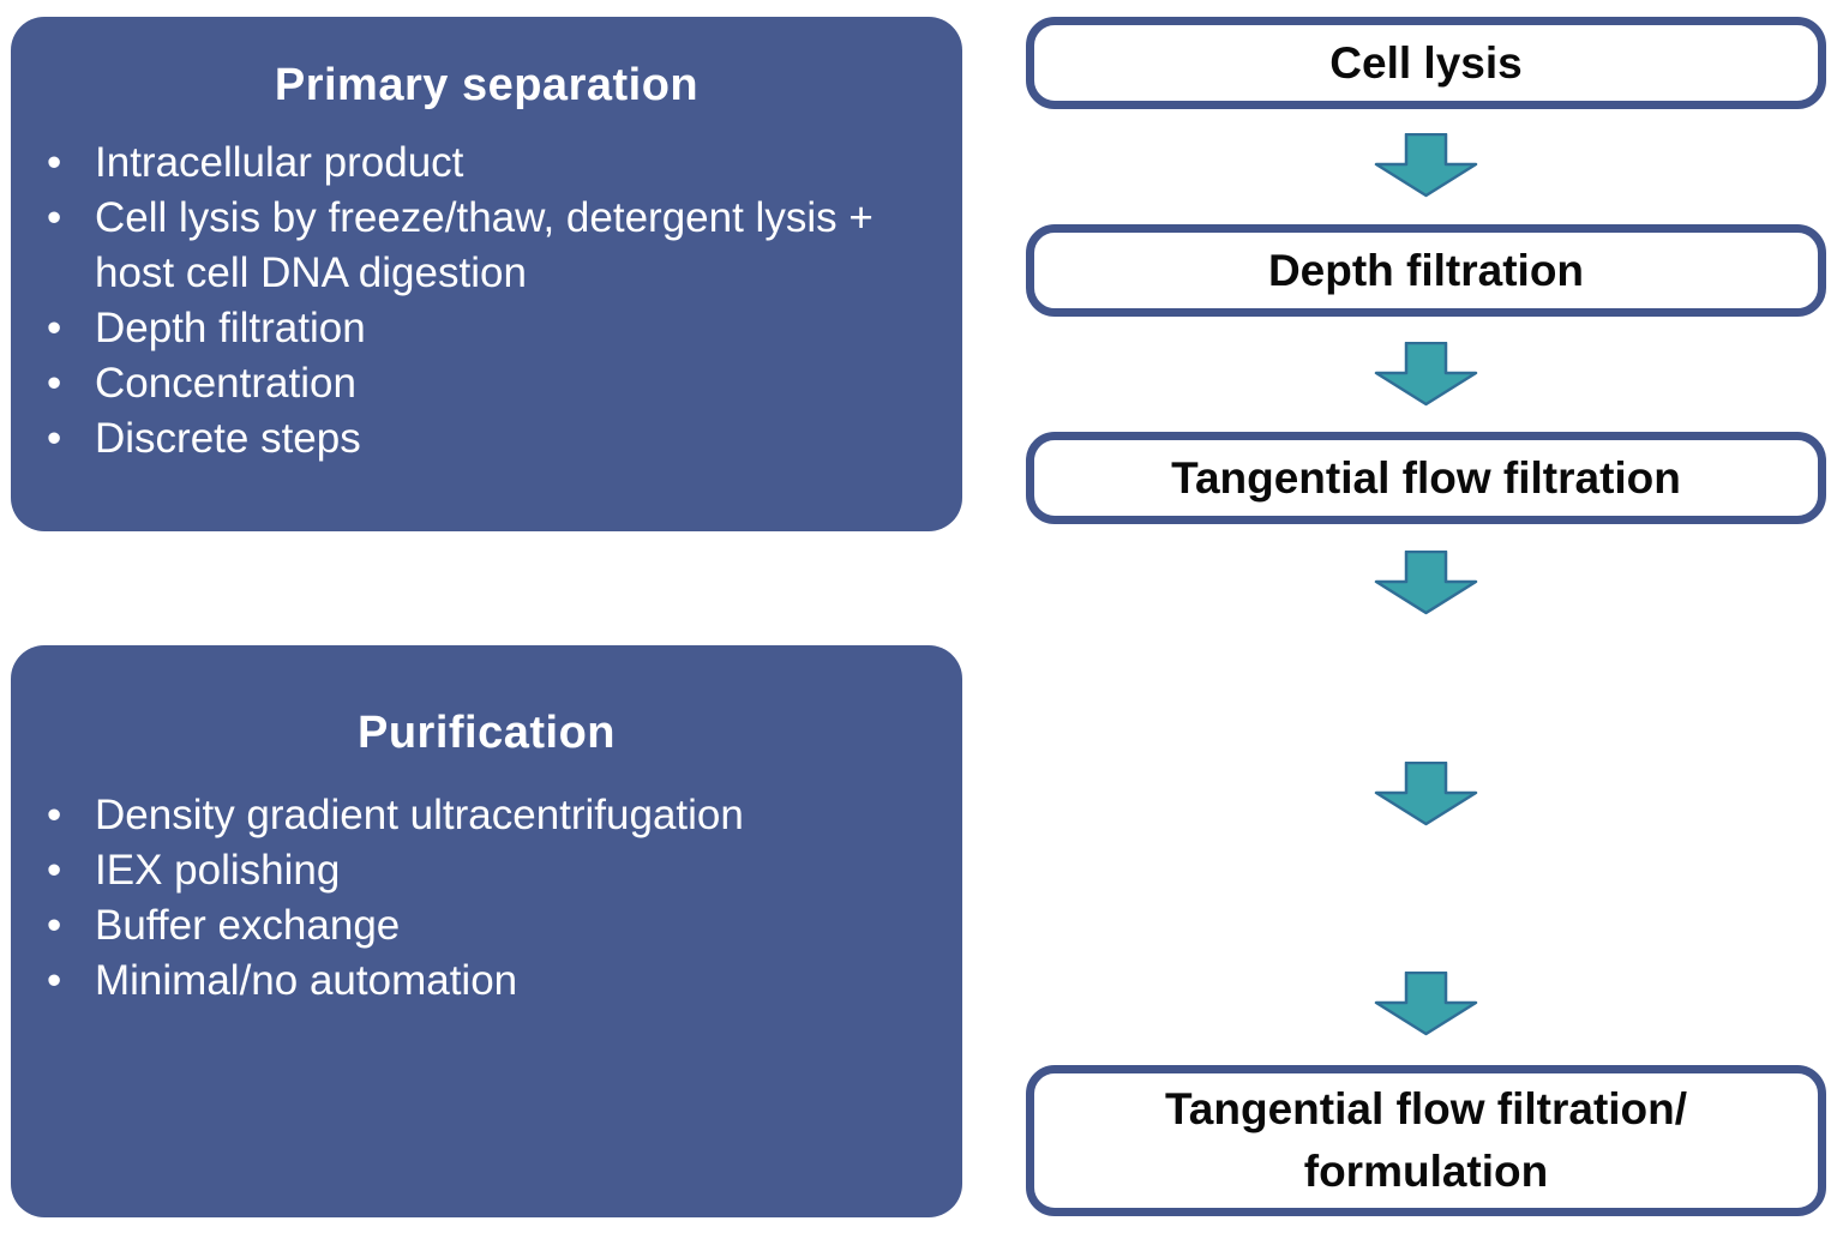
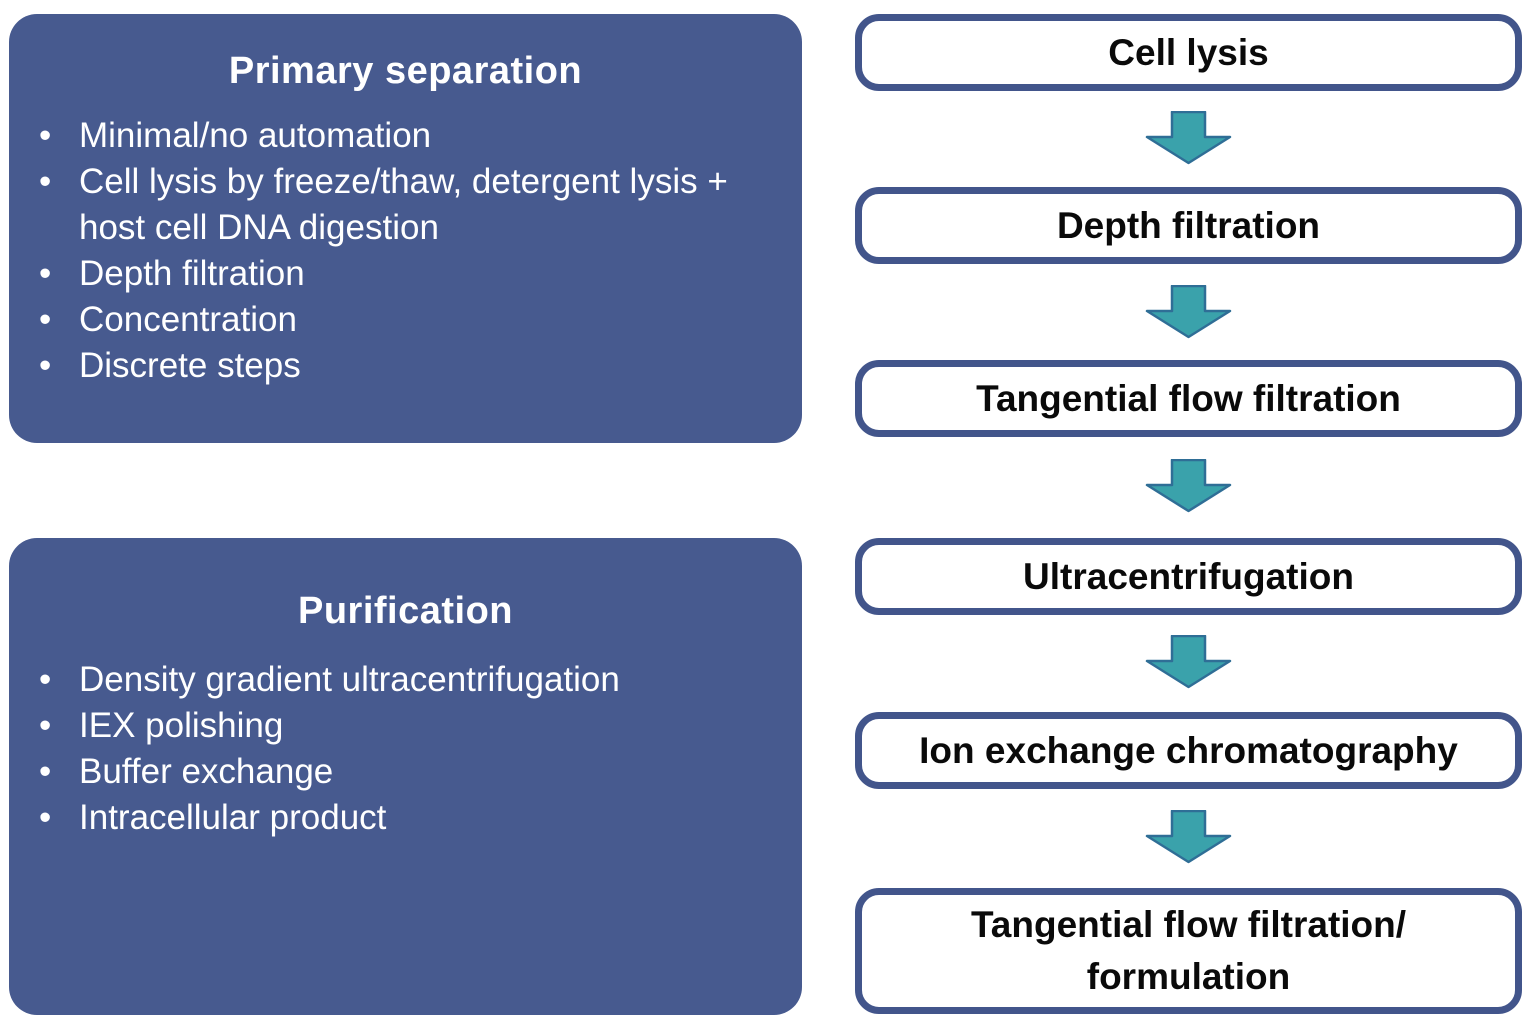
  Primary separation
  •
- Intracellular product
+ Minimal/no automation
  •
  Cell lysis by freeze/thaw, detergent lysis + host cell DNA digestion
  •
  Depth filtration
  •
  Concentration
  •
  Discrete steps
  Purification
  •
  Density gradient ultracentrifugation
  •
  IEX polishing
  •
  Buffer exchange
  •
- Minimal/no automation
+ Intracellular product
  Cell lysis
  Depth filtration
  Tangential flow filtration
+ Ultracentrifugation
+ Ion exchange chromatography
  Tangential flow filtration/ formulation
